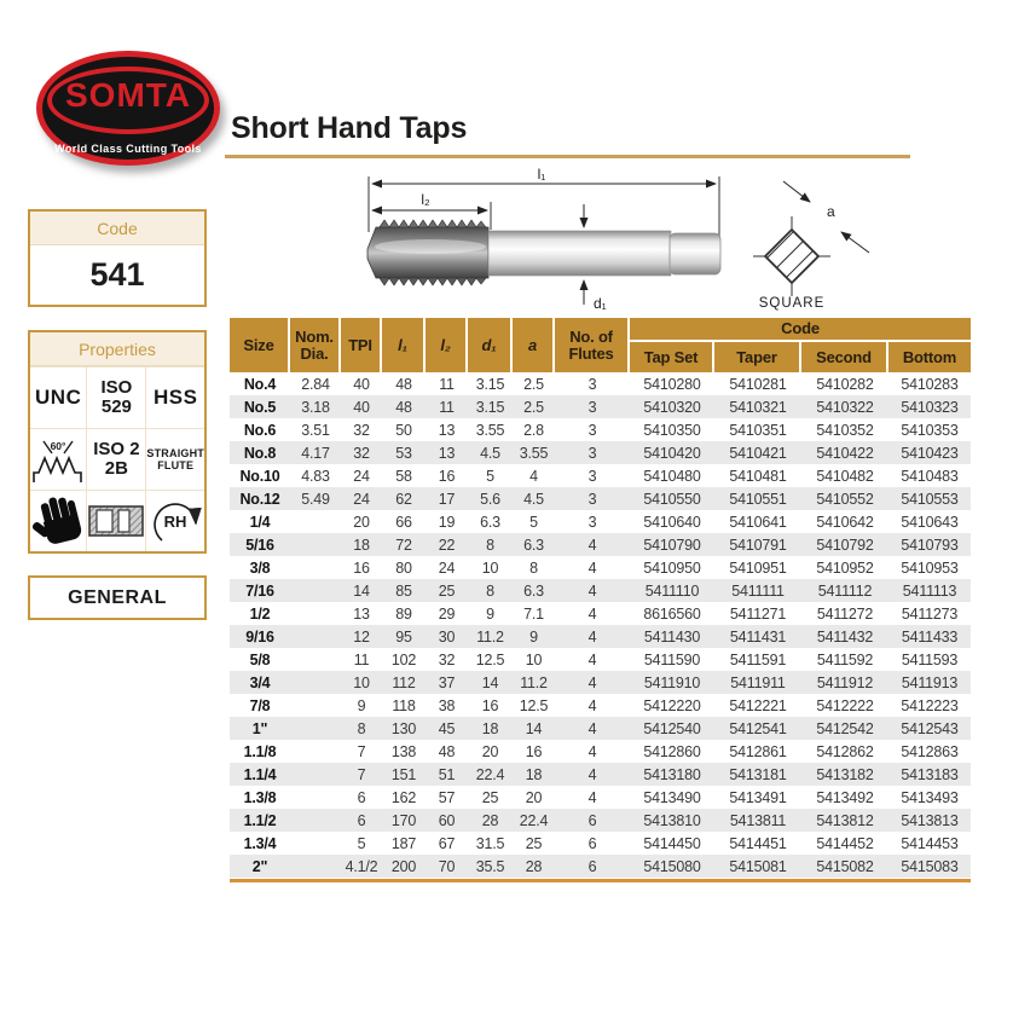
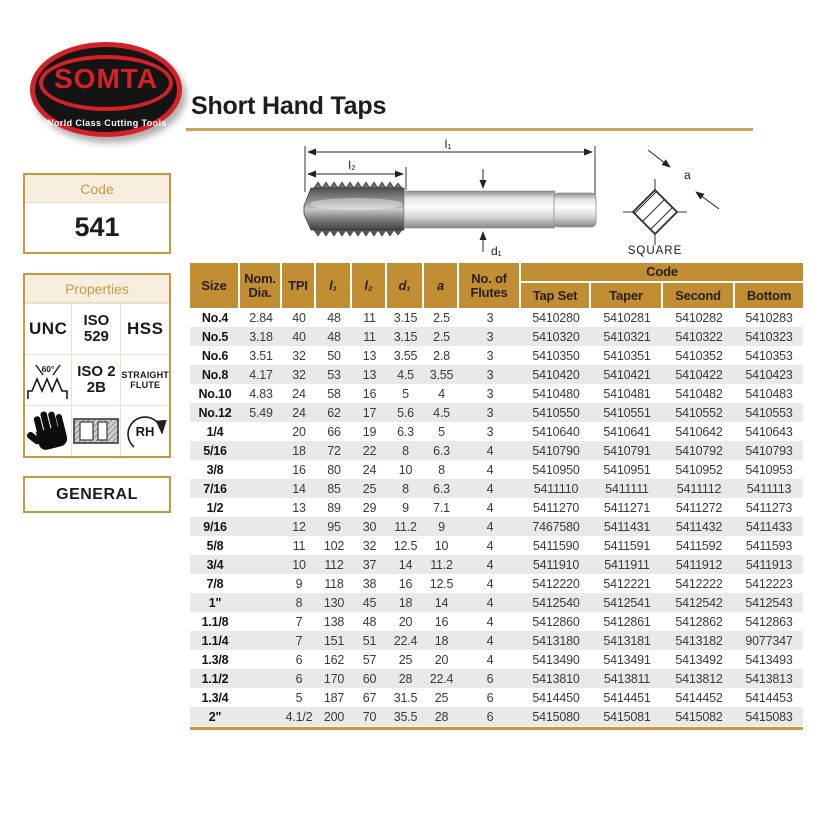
  SOMTA
  World Class Cutting Tools
  Short Hand Taps
  l₁
  l₂
  d₁
  a
  SQUARE
  Code
  541
  Properties
  UNC
  ISO
  529
  HSS
  60°
  ISO 2
  2B
  STRAIGHT
  FLUTE
  RH
  GENERAL
  Size	Nom. Dia.	TPI	l₁	l₂	d₁	a	No. of Flutes	Code
  Tap Set	Taper	Second	Bottom
  No.4	2.84	40	48	11	3.15	2.5	3	5410280	5410281	5410282	5410283
  No.5	3.18	40	48	11	3.15	2.5	3	5410320	5410321	5410322	5410323
  No.6	3.51	32	50	13	3.55	2.8	3	5410350	5410351	5410352	5410353
  No.8	4.17	32	53	13	4.5	3.55	3	5410420	5410421	5410422	5410423
  No.10	4.83	24	58	16	5	4	3	5410480	5410481	5410482	5410483
  No.12	5.49	24	62	17	5.6	4.5	3	5410550	5410551	5410552	5410553
  1/4		20	66	19	6.3	5	3	5410640	5410641	5410642	5410643
  5/16		18	72	22	8	6.3	4	5410790	5410791	5410792	5410793
  3/8		16	80	24	10	8	4	5410950	5410951	5410952	5410953
  7/16		14	85	25	8	6.3	4	5411110	5411111	5411112	5411113
- 1/2		13	89	29	9	7.1	4	8616560	5411271	5411272	5411273
+ 1/2		13	89	29	9	7.1	4	5411270	5411271	5411272	5411273
- 9/16		12	95	30	11.2	9	4	5411430	5411431	5411432	5411433
+ 9/16		12	95	30	11.2	9	4	7467580	5411431	5411432	5411433
  5/8		11	102	32	12.5	10	4	5411590	5411591	5411592	5411593
  3/4		10	112	37	14	11.2	4	5411910	5411911	5411912	5411913
  7/8		9	118	38	16	12.5	4	5412220	5412221	5412222	5412223
  1"		8	130	45	18	14	4	5412540	5412541	5412542	5412543
  1.1/8		7	138	48	20	16	4	5412860	5412861	5412862	5412863
- 1.1/4		7	151	51	22.4	18	4	5413180	5413181	5413182	5413183
+ 1.1/4		7	151	51	22.4	18	4	5413180	5413181	5413182	9077347
  1.3/8		6	162	57	25	20	4	5413490	5413491	5413492	5413493
  1.1/2		6	170	60	28	22.4	6	5413810	5413811	5413812	5413813
  1.3/4		5	187	67	31.5	25	6	5414450	5414451	5414452	5414453
  2"		4.1/2	200	70	35.5	28	6	5415080	5415081	5415082	5415083
